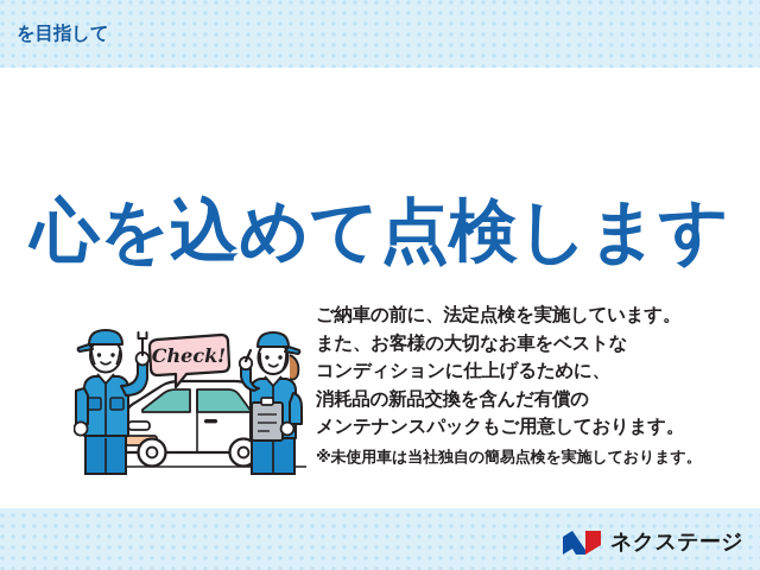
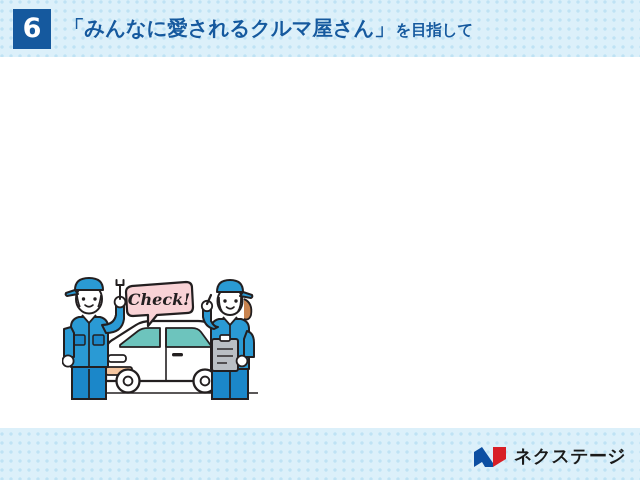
+ 6
+ 「みんなに愛されるクルマ屋さん」
  を目指して
- 心を込めて点検します
- ご納車の前に、法定点検を実施しています。
- また、お客様の大切なお車をベストな
- コンディションに仕上げるために、
- 消耗品の新品交換を含んだ有償の
- メンテナンスパックもご用意しております。
- ※未使用車は当社独自の簡易点検を実施しております。
  Check!
  ネクステージ
